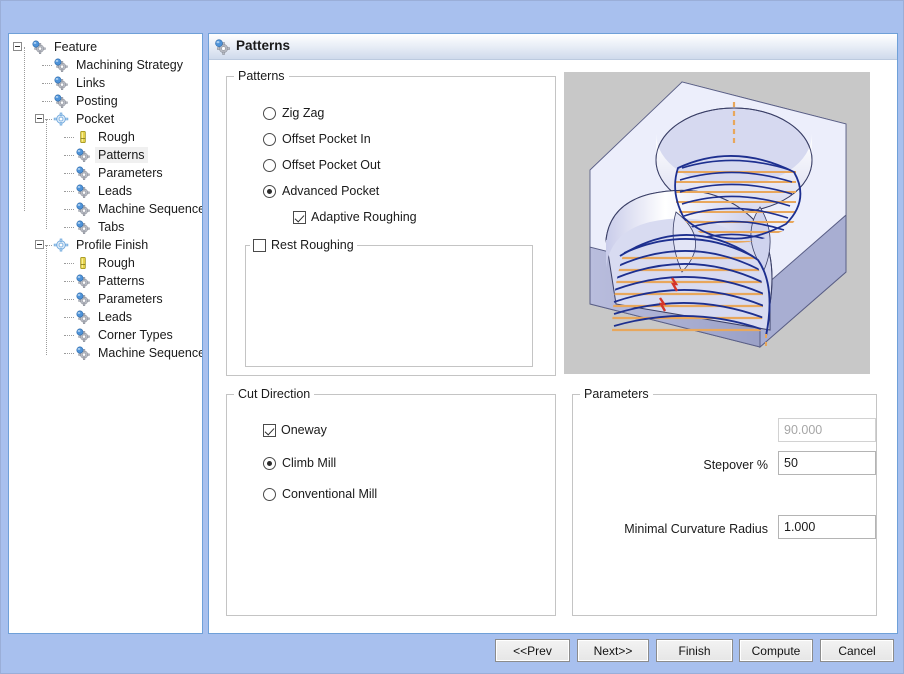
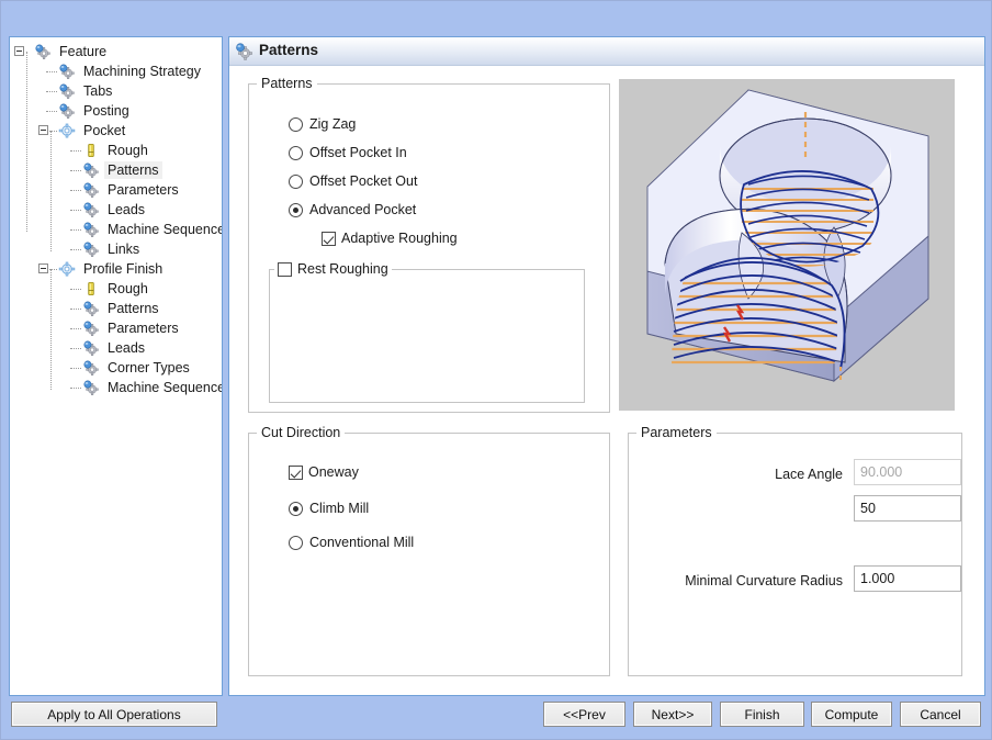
  Feature
  Machining Strategy
- Links
+ Tabs
  Posting
  Pocket
  Rough
  Patterns
  Parameters
  Leads
  Machine Sequence
- Tabs
+ Links
  Profile Finish
  Rough
  Patterns
  Parameters
  Leads
  Corner Types
  Machine Sequence
  Patterns
  Patterns
  Zig Zag
  Offset Pocket In
  Offset Pocket Out
  Advanced Pocket
  Adaptive Roughing
  Rest Roughing
  Cut Direction
  Oneway
  Climb Mill
  Conventional Mill
  Parameters
+ Lace Angle
  90.000
- Stepover %
  50
  Minimal Curvature Radius
  1.000
+ Apply to All Operations
  <<Prev
  Next>>
  Finish
  Compute
  Cancel
